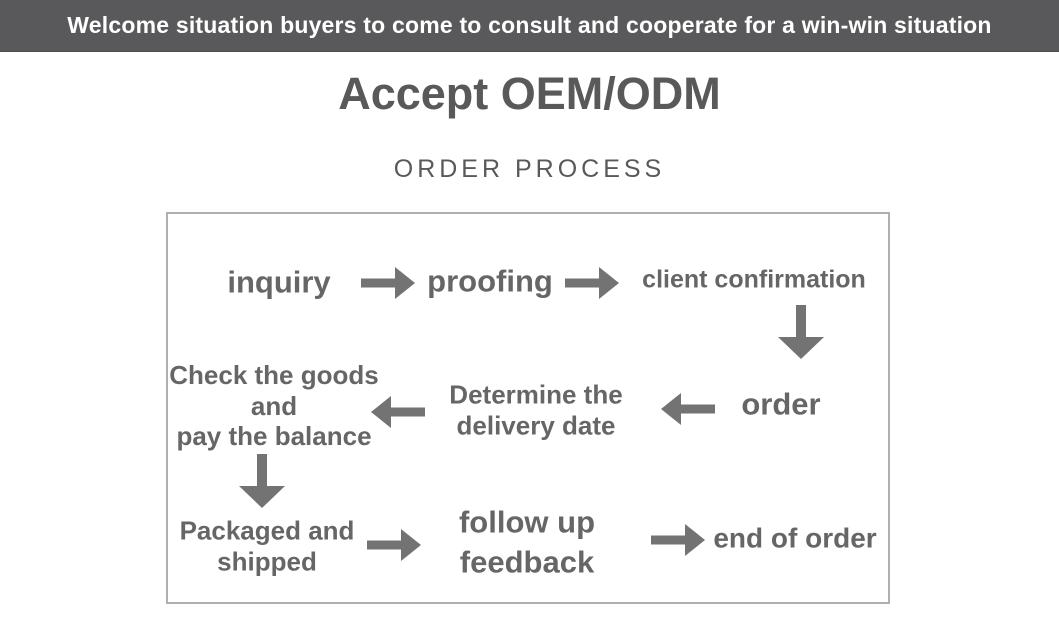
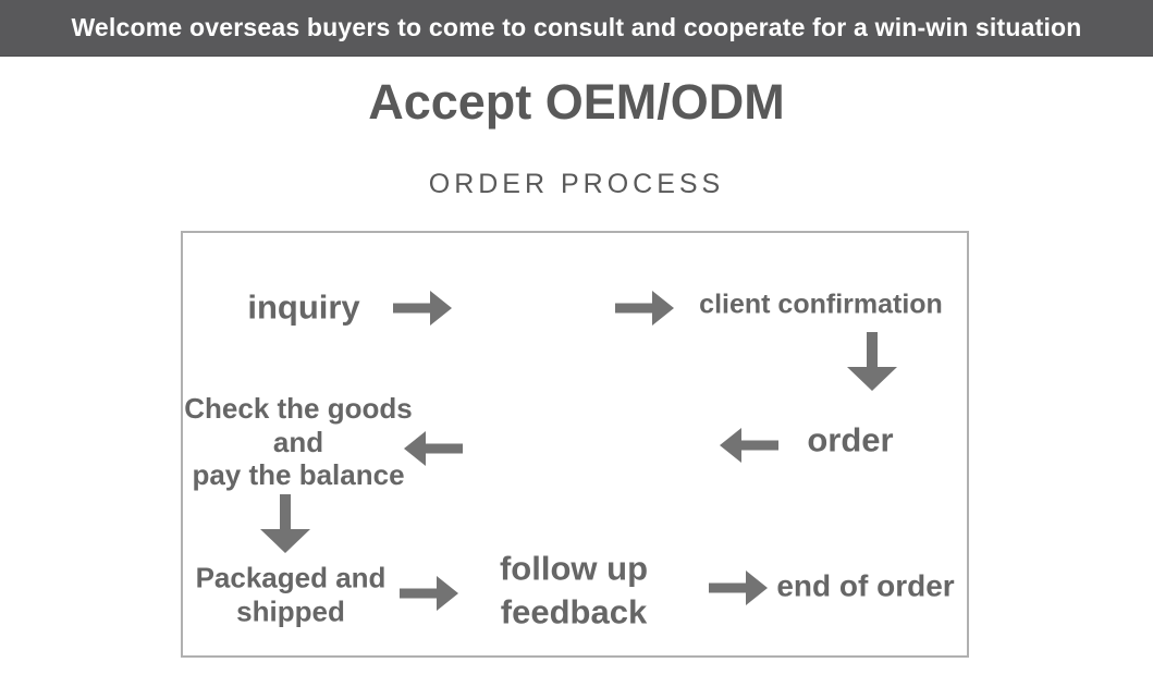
- Welcome situation buyers to come to consult and cooperate for a win-win situation
+ Welcome overseas buyers to come to consult and cooperate for a win-win situation
  Accept OEM/ODM
  ORDER PROCESS
  inquiry
- proofing
  client confirmation
  Check the goods
  and
  pay the balance
- Determine the
- delivery date
  order
  Packaged and
  shipped
  follow up
  feedback
  end of order
